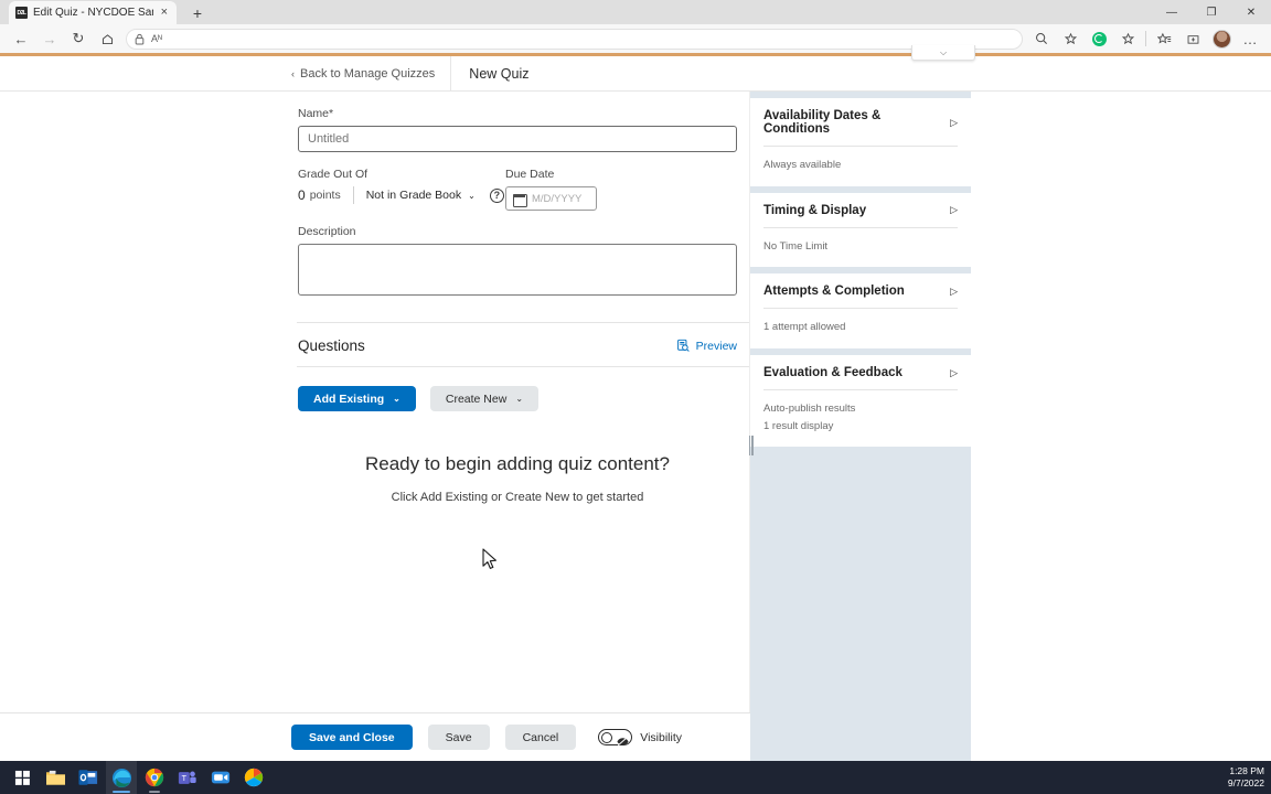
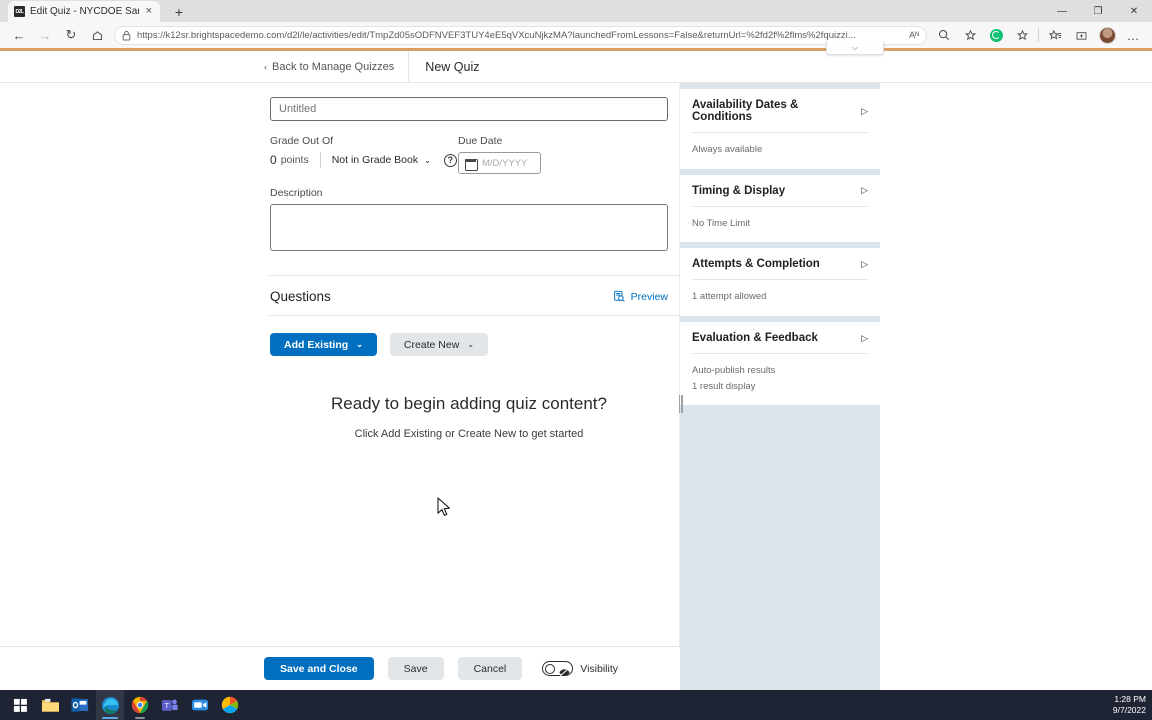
  ×
  +
  —
  ❐
  ✕
  ←
  →
  ↻
+ https://k12sr.brightspacedemo.com/d2l/le/activities/edit/TmpZd05sODFNVEF3TUY4eE5qVXcuNjkzMA?launchedFromLessons=False&returnUrl=%2fd2f%2flms%2fquizzi...
  Aᴺ
  …
  ⌵
  ‹
  Back to Manage Quizzes
  New Quiz
- Name*
  Untitled
  Grade Out Of
  0
  points
  Not in Grade Book
  ⌄
  ?
  Due Date
  M/D/YYYY
  Description
  Questions
  Preview
  Add Existing
  ⌄
  Create New
  ⌄
  Ready to begin adding quiz content?
  Click Add Existing or Create New to get started
  Save and Close
  Save
  Cancel
  Visibility
  Availability Dates & Conditions
  ▷
  Always available
  Timing & Display
  ▷
  No Time Limit
  Attempts & Completion
  ▷
  1 attempt allowed
  Evaluation & Feedback
  ▷
  Auto-publish results
  1 result display
  T
  1:28 PM
  9/7/2022
